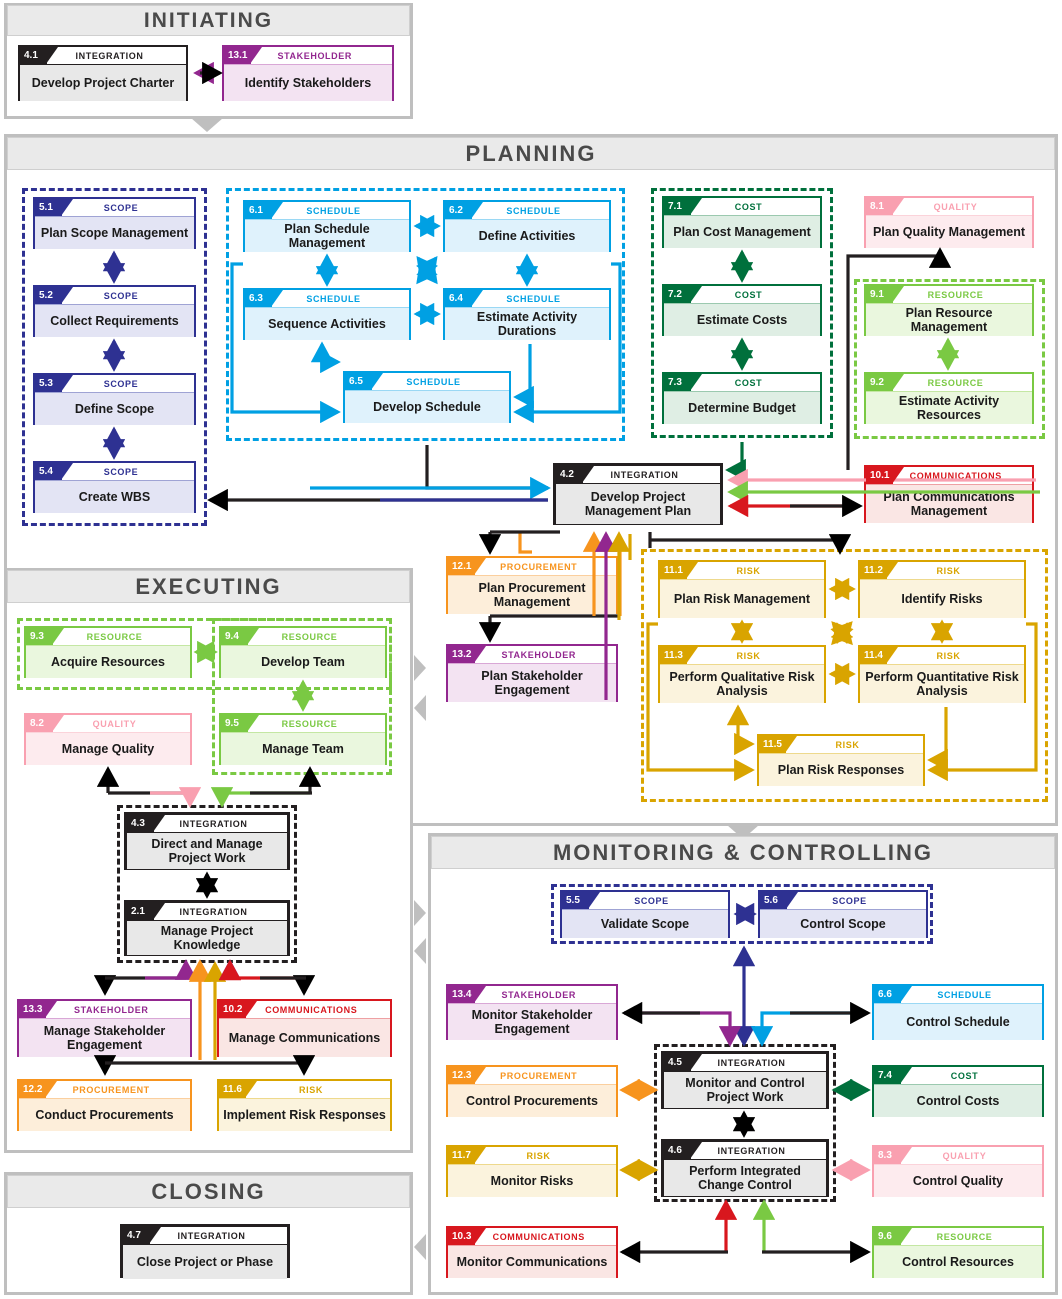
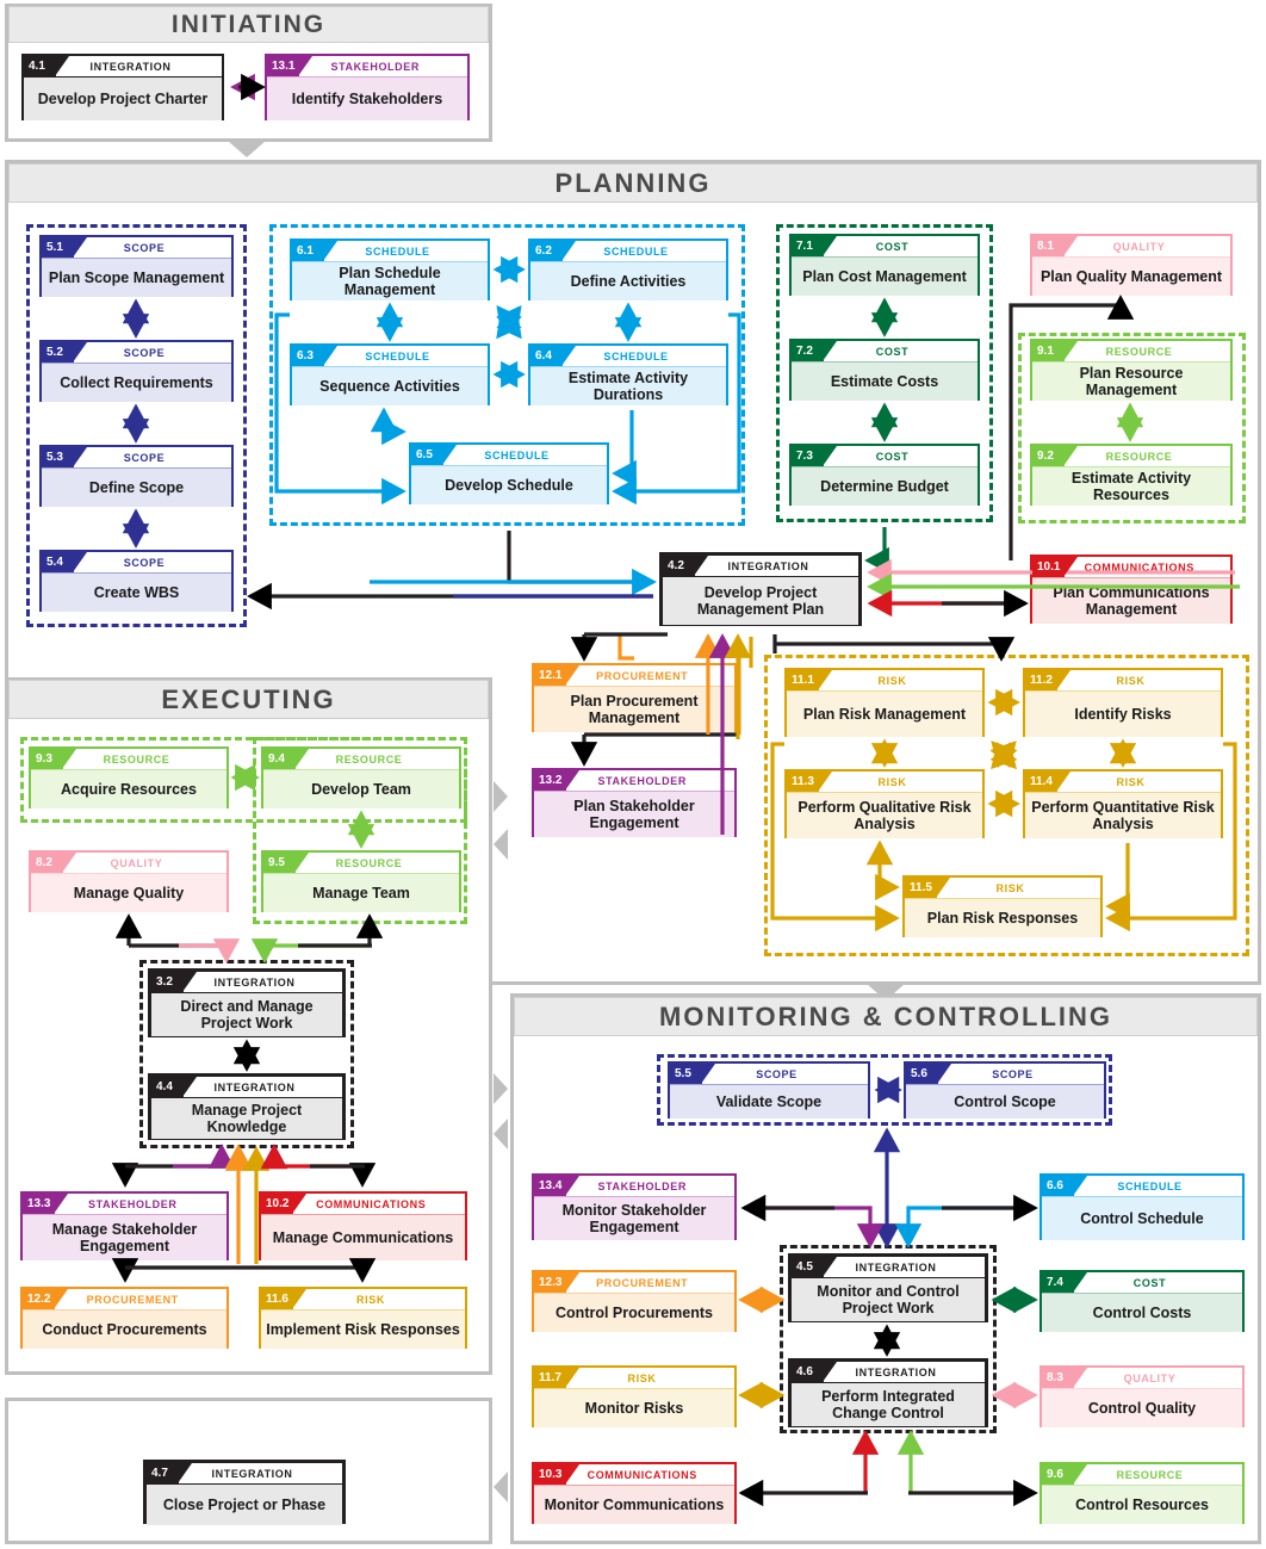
  INITIATING
  4.1
  INTEGRATION
  Develop Project Charter
  13.1
  STAKEHOLDER
  Identify Stakeholders
  PLANNING
  5.1
  SCOPE
  Plan Scope Management
  5.2
  SCOPE
  Collect Requirements
  5.3
  SCOPE
  Define Scope
  5.4
  SCOPE
  Create WBS
  6.1
  SCHEDULE
  Plan Schedule Management
  6.2
  SCHEDULE
  Define Activities
  6.3
  SCHEDULE
  Sequence Activities
  6.4
  SCHEDULE
  Estimate Activity Durations
  6.5
  SCHEDULE
  Develop Schedule
  7.1
  COST
  Plan Cost Management
  7.2
  COST
  Estimate Costs
  7.3
  COST
  Determine Budget
  8.1
  QUALITY
  Plan Quality Management
  9.1
  RESOURCE
  Plan Resource Management
  9.2
  RESOURCE
  Estimate Activity Resources
  4.2
  INTEGRATION
  Develop Project Management Plan
  10.1
  COMMUNICATIONS
  Plan Communications Management
  12.1
  PROCUREMENT
  Plan Procurement Management
  13.2
  STAKEHOLDER
  Plan Stakeholder Engagement
  11.1
  RISK
  Plan Risk Management
  11.2
  RISK
  Identify Risks
  11.3
  RISK
  Perform Qualitative Risk Analysis
  11.4
  RISK
  Perform Quantitative Risk Analysis
  11.5
  RISK
  Plan Risk Responses
  EXECUTING
  9.3
  RESOURCE
  Acquire Resources
  9.4
  RESOURCE
  Develop Team
  8.2
  QUALITY
  Manage Quality
  9.5
  RESOURCE
  Manage Team
- 4.3
+ 3.2
  INTEGRATION
  Direct and Manage Project Work
- 2.1
+ 4.4
  INTEGRATION
  Manage Project Knowledge
  13.3
  STAKEHOLDER
  Manage Stakeholder Engagement
  10.2
  COMMUNICATIONS
  Manage Communications
  12.2
  PROCUREMENT
  Conduct Procurements
  11.6
  RISK
  Implement Risk Responses
- CLOSING
  4.7
  INTEGRATION
  Close Project or Phase
  MONITORING & CONTROLLING
  5.5
  SCOPE
  Validate Scope
  5.6
  SCOPE
  Control Scope
  13.4
  STAKEHOLDER
  Monitor Stakeholder Engagement
  6.6
  SCHEDULE
  Control Schedule
  4.5
  INTEGRATION
  Monitor and Control Project Work
  4.6
  INTEGRATION
  Perform Integrated Change Control
  12.3
  PROCUREMENT
  Control Procurements
  7.4
  COST
  Control Costs
  11.7
  RISK
  Monitor Risks
  8.3
  QUALITY
  Control Quality
  10.3
  COMMUNICATIONS
  Monitor Communications
  9.6
  RESOURCE
  Control Resources
